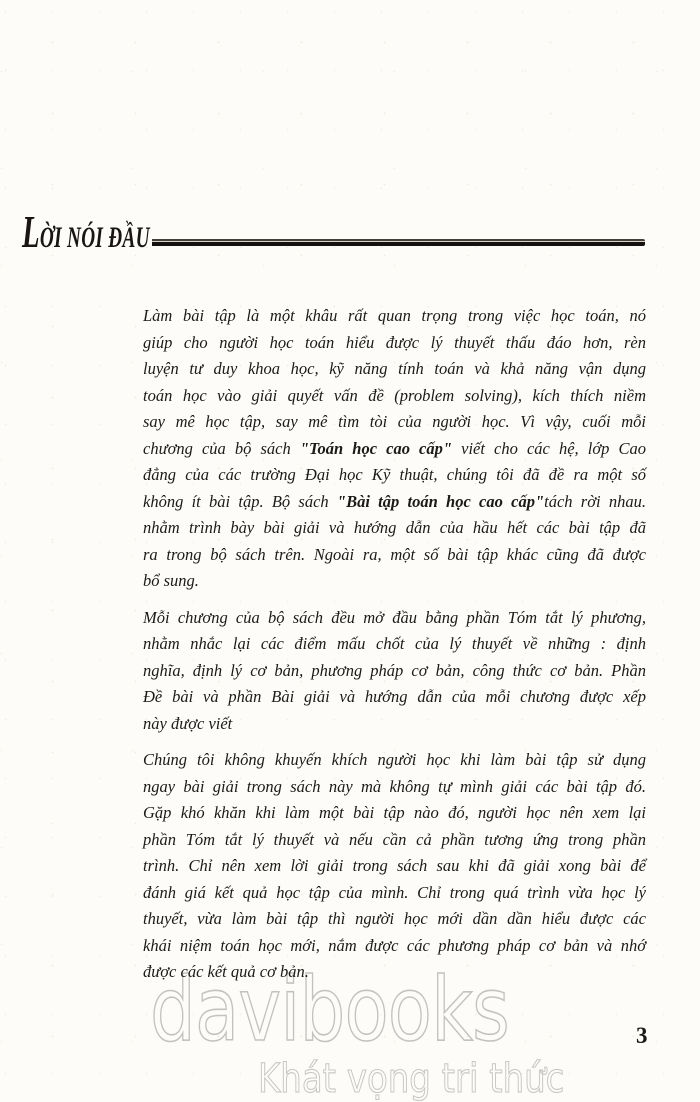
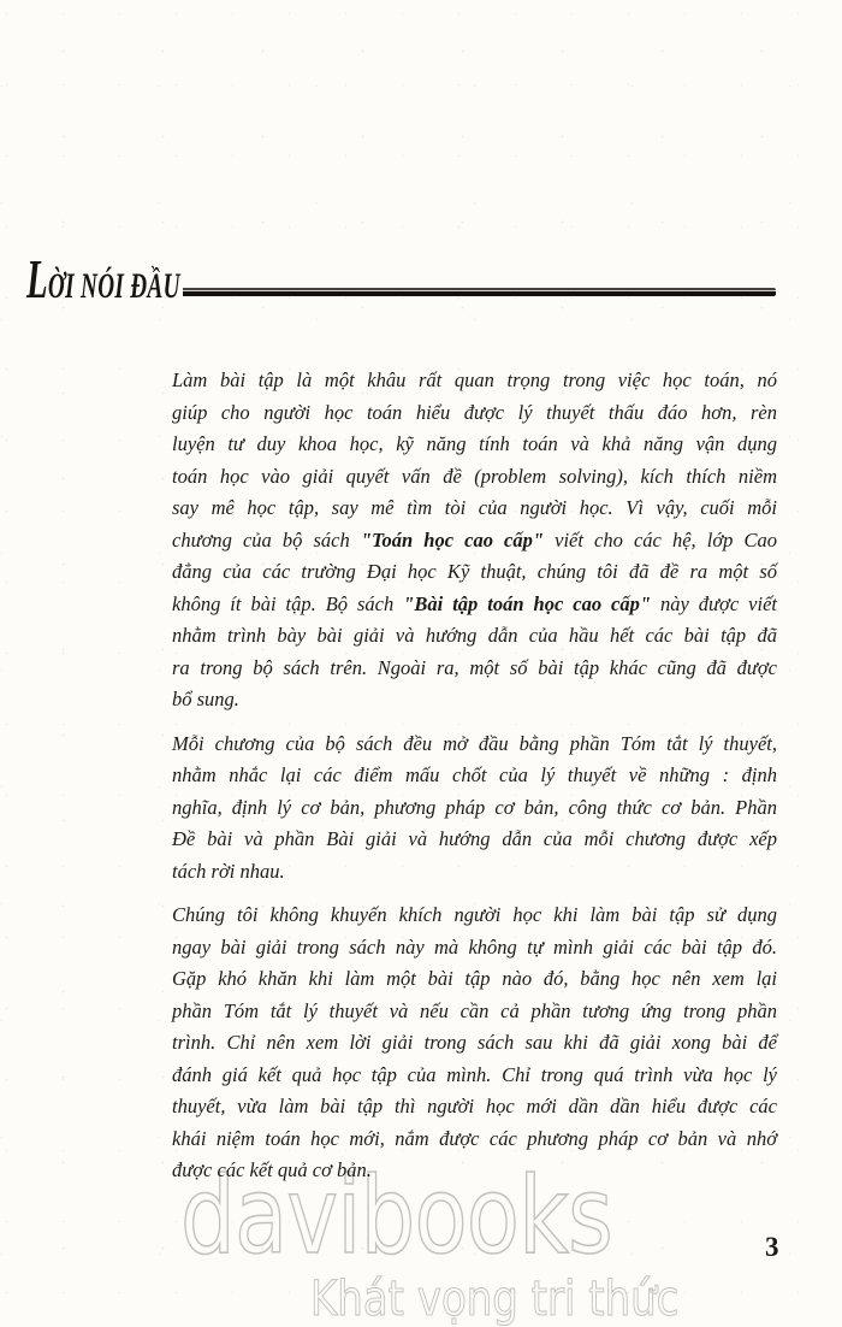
  LỜI NÓI ĐẦU
  Làm bài tập là một khâu rất quan trọng trong việc học toán, nó
  giúp cho người học toán hiểu được lý thuyết thấu đáo hơn, rèn
  luyện tư duy khoa học, kỹ năng tính toán và khả năng vận dụng
  toán học vào giải quyết vấn đề (problem solving), kích thích niềm
  say mê học tập, say mê tìm tòi của người học. Vì vậy, cuối mỗi
  chương của bộ sách "Toán học cao cấp" viết cho các hệ, lớp Cao
  đẳng của các trường Đại học Kỹ thuật, chúng tôi đã đề ra một số
- không ít bài tập. Bộ sách "Bài tập toán học cao cấp"tách rời nhau.
+ không ít bài tập. Bộ sách "Bài tập toán học cao cấp" này được viết
  nhằm trình bày bài giải và hướng dẫn của hầu hết các bài tập đã
  ra trong bộ sách trên. Ngoài ra, một số bài tập khác cũng đã được
  bổ sung.
- Mỗi chương của bộ sách đều mở đầu bằng phần Tóm tắt lý phương,
+ Mỗi chương của bộ sách đều mở đầu bằng phần Tóm tắt lý thuyết,
  nhằm nhắc lại các điểm mấu chốt của lý thuyết về những : định
  nghĩa, định lý cơ bản, phương pháp cơ bản, công thức cơ bản. Phần
  Đề bài và phần Bài giải và hướng dẫn của mỗi chương được xếp
- này được viết
+ tách rời nhau.
  Chúng tôi không khuyến khích người học khi làm bài tập sử dụng
  ngay bài giải trong sách này mà không tự mình giải các bài tập đó.
- Gặp khó khăn khi làm một bài tập nào đó, người học nên xem lại
+ Gặp khó khăn khi làm một bài tập nào đó, bằng học nên xem lại
  phần Tóm tắt lý thuyết và nếu cần cả phần tương ứng trong phần
  trình. Chỉ nên xem lời giải trong sách sau khi đã giải xong bài để
  đánh giá kết quả học tập của mình. Chỉ trong quá trình vừa học lý
  thuyết, vừa làm bài tập thì người học mới dần dần hiểu được các
  khái niệm toán học mới, nắm được các phương pháp cơ bản và nhớ
  được các kết quả cơ bản.
  davibooks
  Khát vọng tri thức
  3
